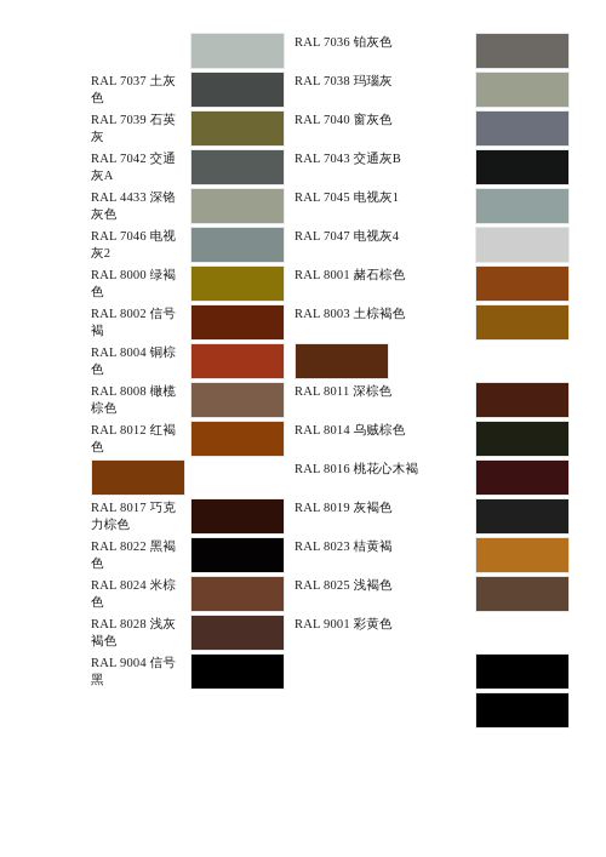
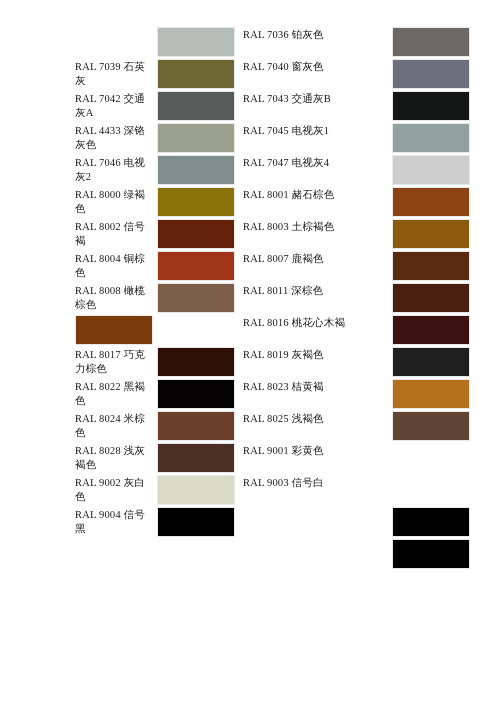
  RAL 7036 铂灰色
- RAL 7037 土灰色
- RAL 7038 玛瑙灰
  RAL 7039 石英灰
  RAL 7040 窗灰色
  RAL 7042 交通灰A
  RAL 7043 交通灰B
  RAL 4433 深铬灰色
  RAL 7045 电视灰1
  RAL 7046 电视灰2
  RAL 7047 电视灰4
  RAL 8000 绿褐色
  RAL 8001 赭石棕色
  RAL 8002 信号褐
  RAL 8003 土棕褐色
  RAL 8004 铜棕色
+ RAL 8007 鹿褐色
  RAL 8008 橄榄棕色
  RAL 8011 深棕色
- RAL 8012 红褐色
- RAL 8014 乌贼棕色
  RAL 8016 桃花心木褐
  RAL 8017 巧克力棕色
  RAL 8019 灰褐色
  RAL 8022 黑褐色
  RAL 8023 桔黄褐
  RAL 8024 米棕色
  RAL 8025 浅褐色
  RAL 8028 浅灰褐色
  RAL 9001 彩黄色
+ RAL 9002 灰白色
+ RAL 9003 信号白
  RAL 9004 信号黑
